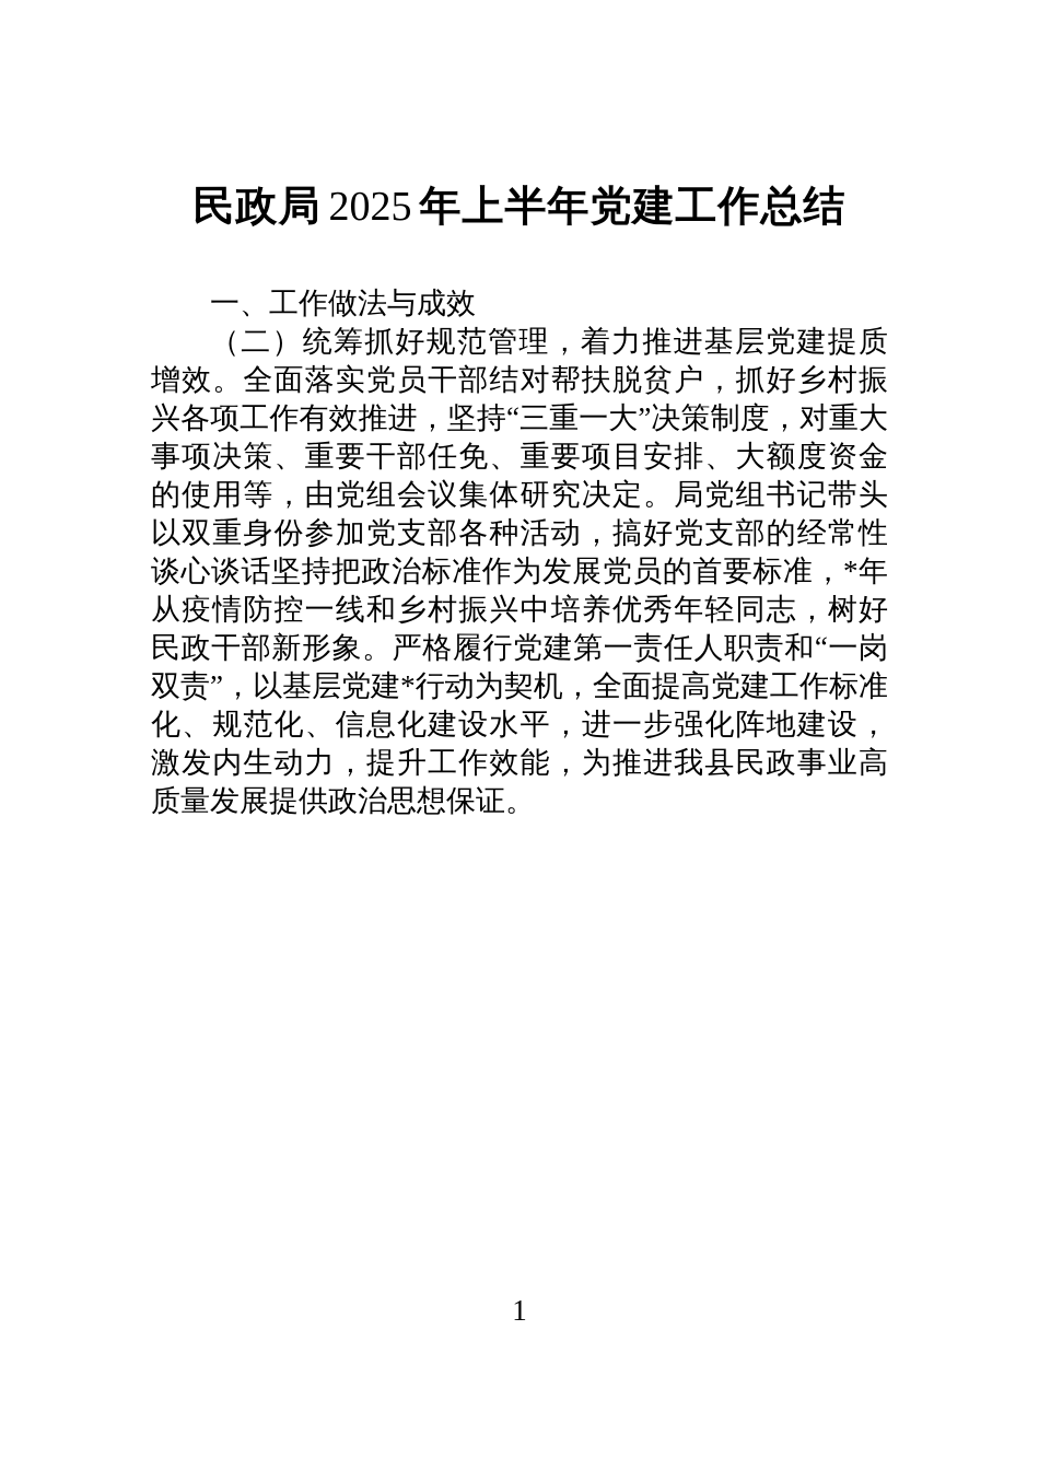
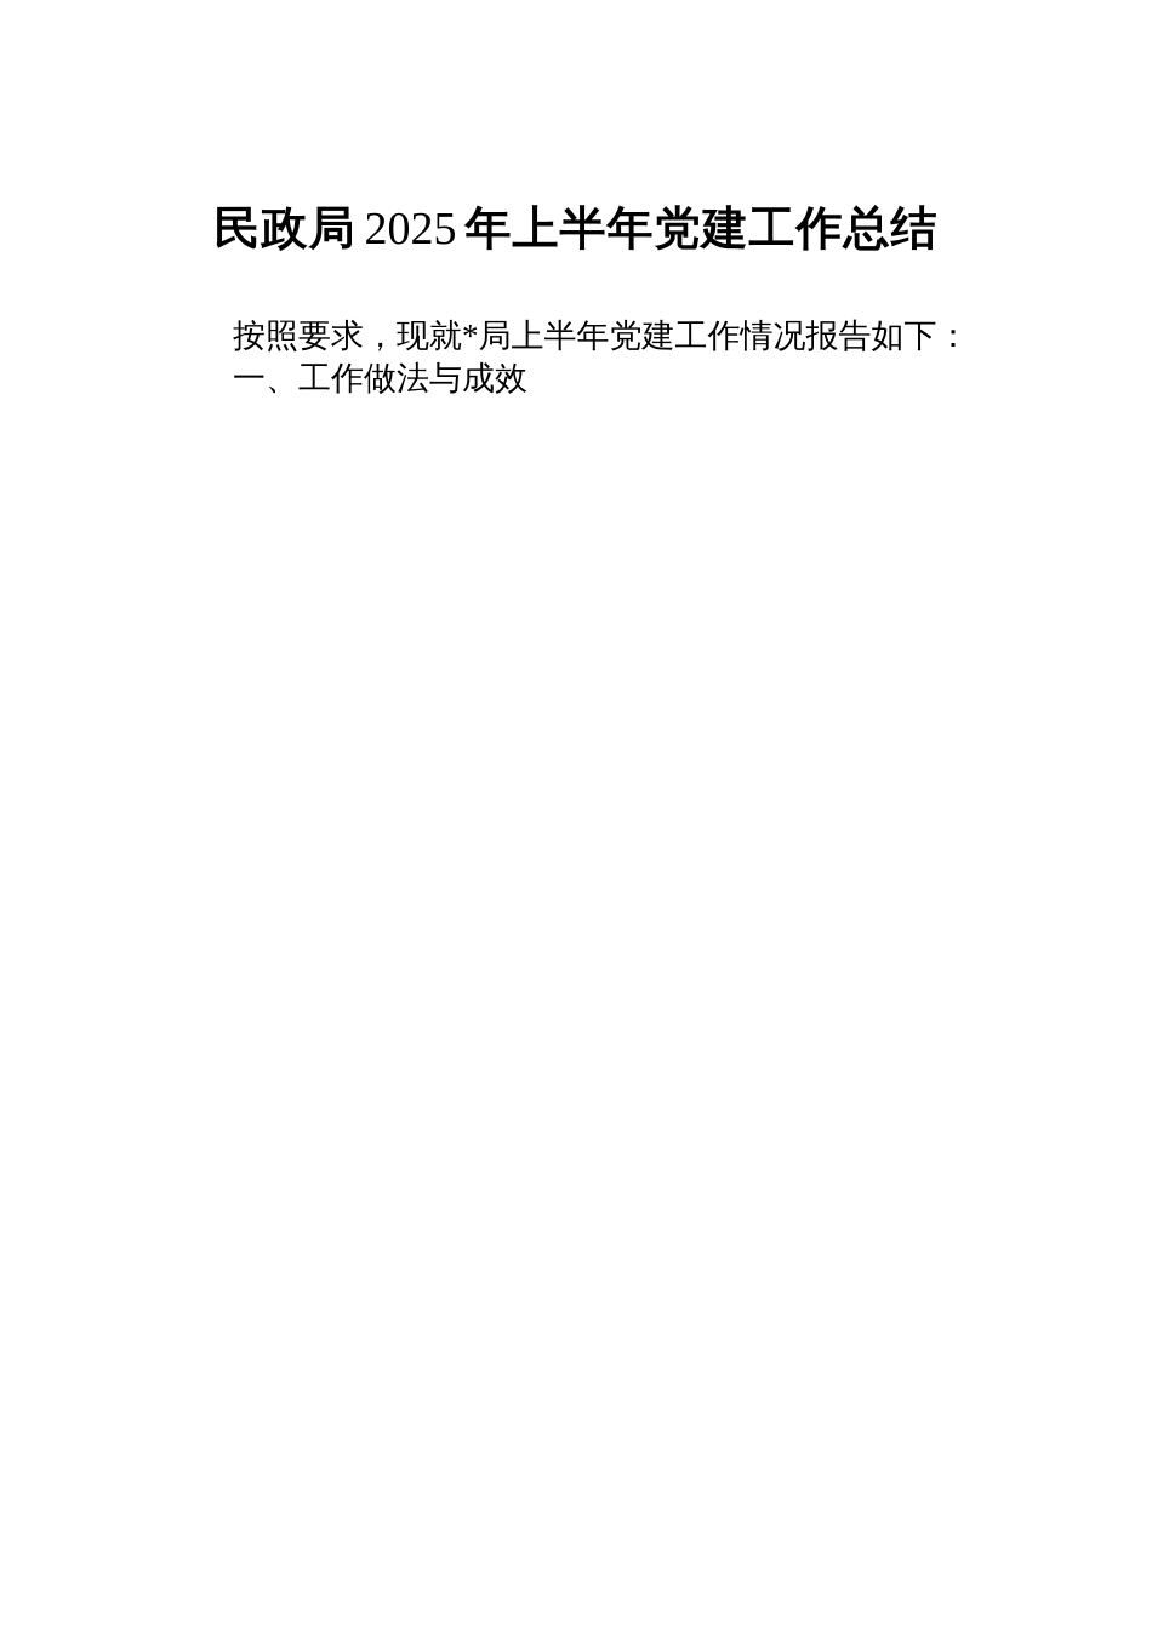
  民政局 2025 年上半年党建工作总结
+ 按照要求，现就*局上半年党建工作情况报告如下：
  一、工作做法与成效
- （二）统筹抓好规范管理，着力推进基层党建提质增效。全面落实党员干部结对帮扶脱贫户，抓好乡村振兴各项工作有效推进，坚持“三重一大”决策制度，对重大事项决策、重要干部任免、重要项目安排、大额度资金的使用等，由党组会议集体研究决定。局党组书记带头以双重身份参加党支部各种活动，搞好党支部的经常性谈心谈话坚持把政治标准作为发展党员的首要标准，*年从疫情防控一线和乡村振兴中培养优秀年轻同志，树好民政干部新形象。严格履行党建第一责任人职责和“一岗双责”，以基层党建*行动为契机，全面提高党建工作标准化、规范化、信息化建设水平，进一步强化阵地建设，激发内生动力，提升工作效能，为推进我县民政事业高质量发展提供政治思想保证。
- 1
